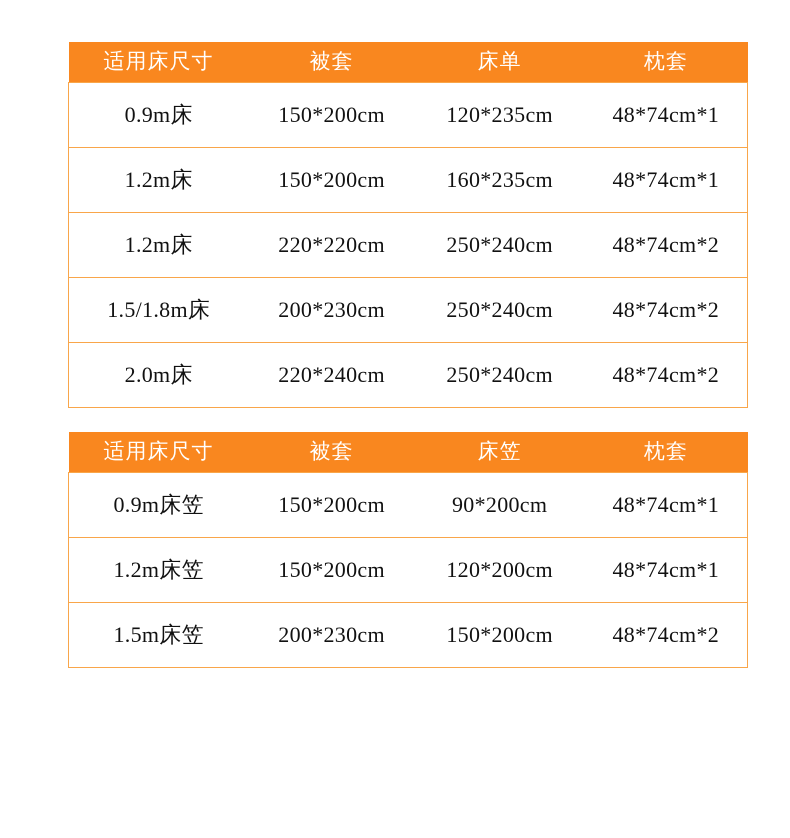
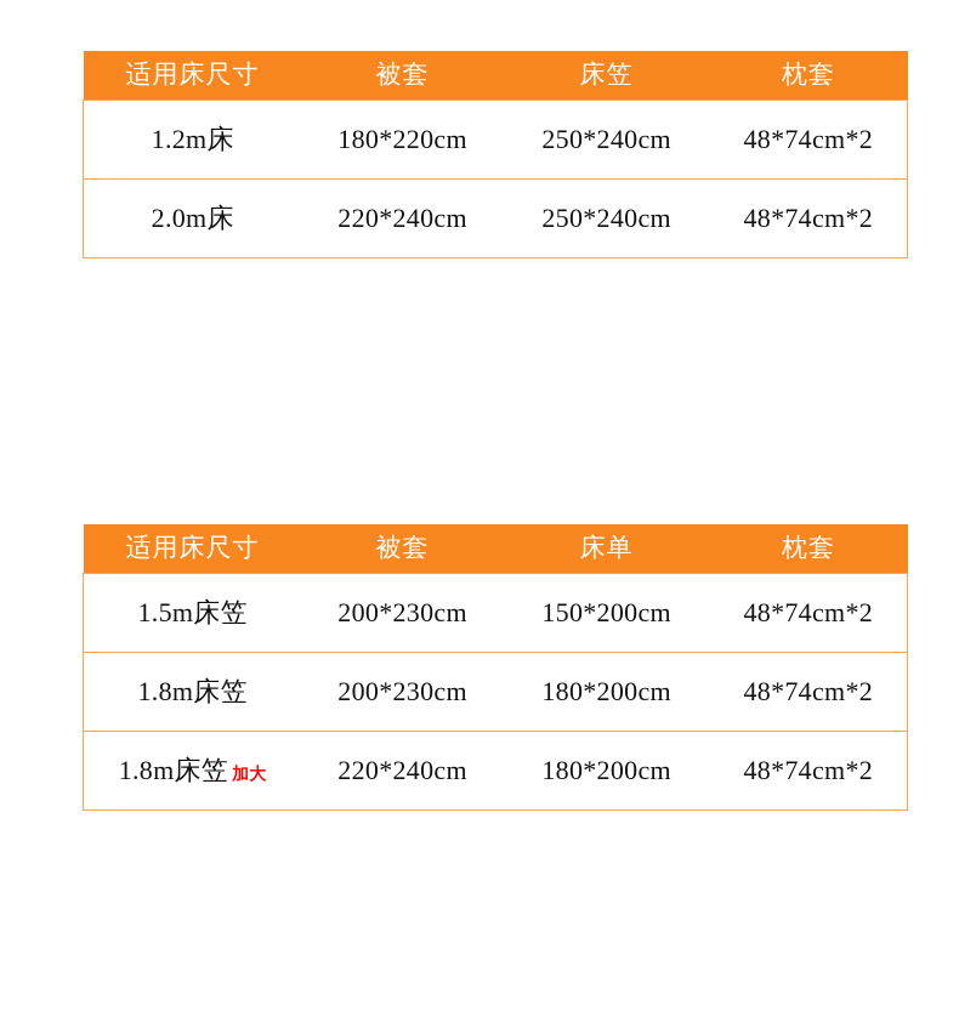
- 适用床尺寸	被套	床单	枕套
+ 适用床尺寸	被套	床笠	枕套
- 0.9m床	150*200cm	120*235cm	48*74cm*1
- 1.2m床	150*200cm	160*235cm	48*74cm*1
- 1.2m床	220*220cm	250*240cm	48*74cm*2
+ 1.2m床	180*220cm	250*240cm	48*74cm*2
- 1.5/1.8m床	200*230cm	250*240cm	48*74cm*2
  2.0m床	220*240cm	250*240cm	48*74cm*2
- 适用床尺寸	被套	床笠	枕套
+ 适用床尺寸	被套	床单	枕套
- 0.9m床笠	150*200cm	90*200cm	48*74cm*1
- 1.2m床笠	150*200cm	120*200cm	48*74cm*1
  1.5m床笠	200*230cm	150*200cm	48*74cm*2
+ 1.8m床笠	200*230cm	180*200cm	48*74cm*2
+ 1.8m床笠 加大	220*240cm	180*200cm	48*74cm*2
